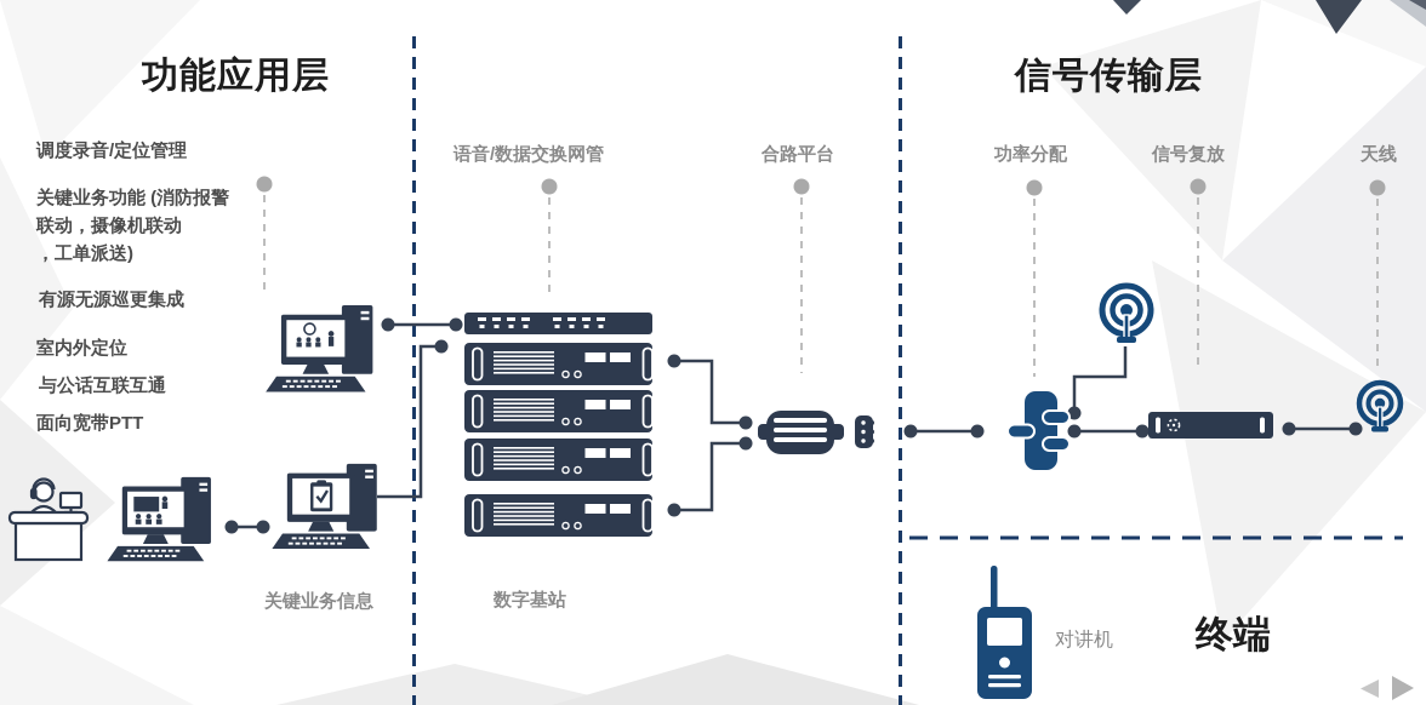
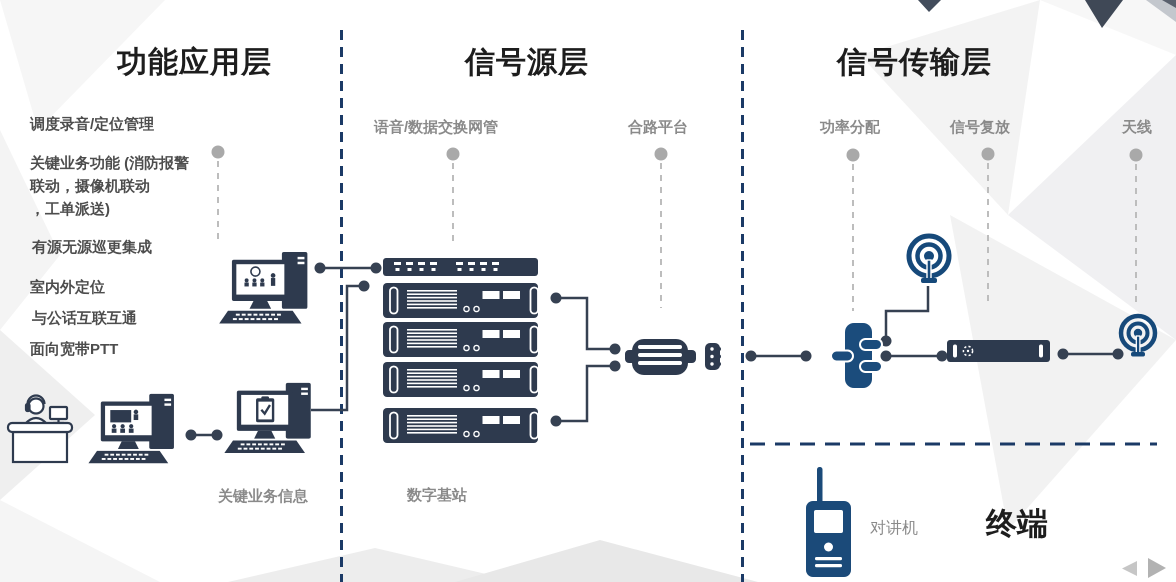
  功能应用层
+ 信号源层
  信号传输层
  调度录音/定位管理
  关键业务功能 (消防报警
  联动，摄像机联动
  ，工单派送)
  有源无源巡更集成
  室内外定位
  与公话互联互通
  面向宽带PTT
  语音/数据交换网管
  合路平台
  功率分配
  信号复放
  天线
  关键业务信息
  数字基站
  对讲机
  终端
